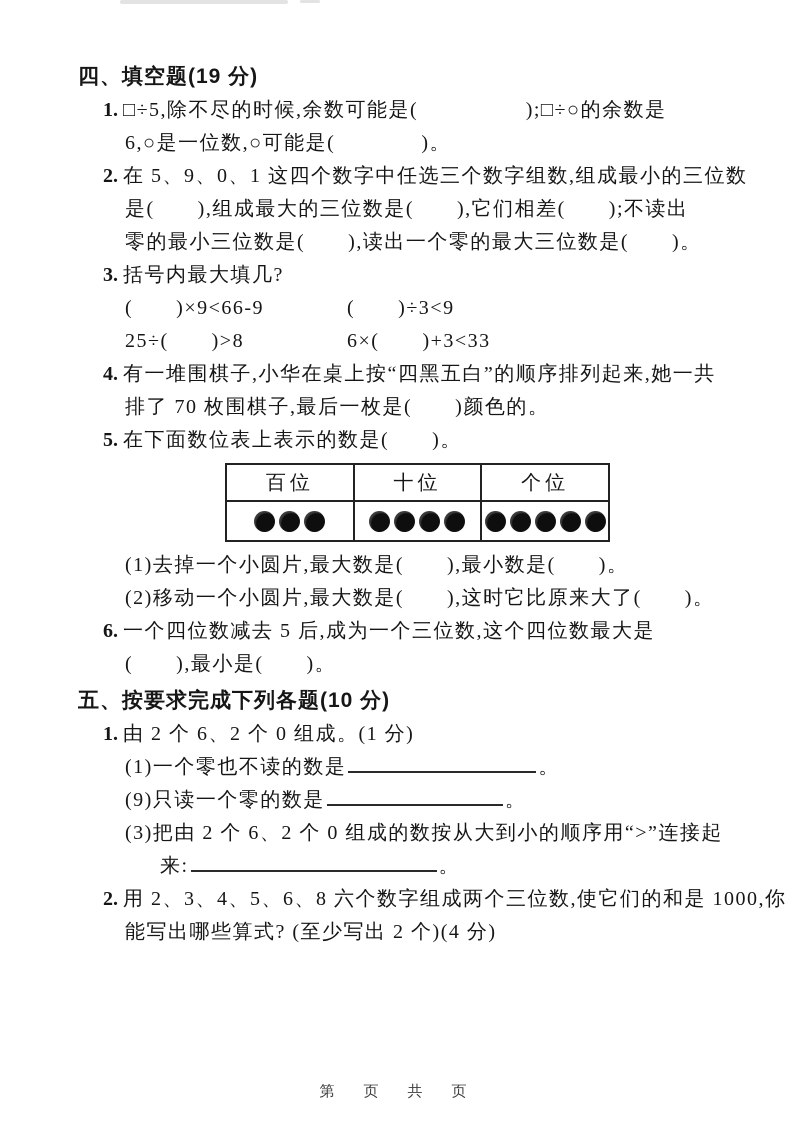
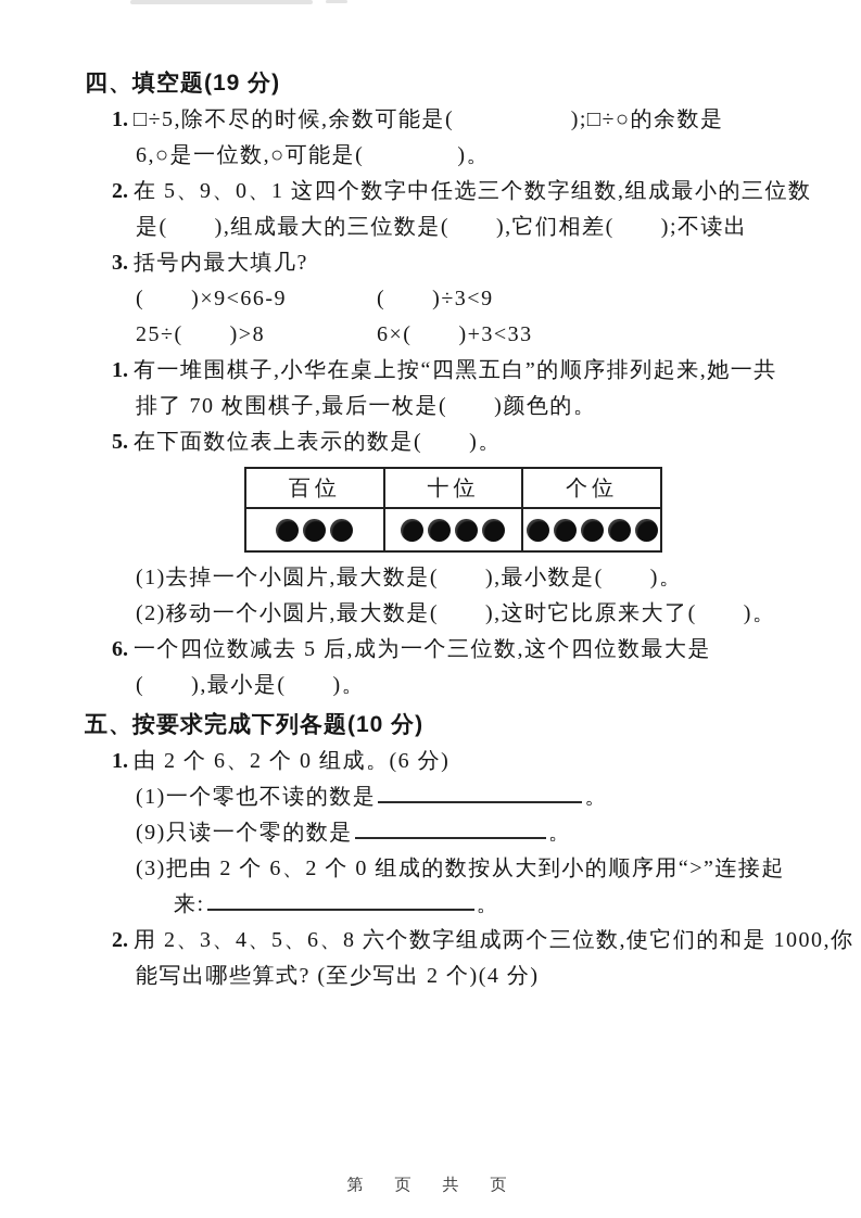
  四、填空题(19 分)
  1. □÷5,除不尽的时候,余数可能是( );□÷○的余数是
  6,○是一位数,○可能是( )。
  2. 在 5、9、0、1 这四个数字中任选三个数字组数,组成最小的三位数
  是( ),组成最大的三位数是( ),它们相差( );不读出
- 零的最小三位数是( ),读出一个零的最大三位数是( )。
  3. 括号内最大填几?
  ( )×9<66-9
  ( )÷3<9
  25÷( )>8
  6×( )+3<33
- 4. 有一堆围棋子,小华在桌上按“四黑五白”的顺序排列起来,她一共
+ 1. 有一堆围棋子,小华在桌上按“四黑五白”的顺序排列起来,她一共
  排了 70 枚围棋子,最后一枚是( )颜色的。
  5. 在下面数位表上表示的数是( )。
  百位	十位	个位
  (1)去掉一个小圆片,最大数是( ),最小数是( )。
  (2)移动一个小圆片,最大数是( ),这时它比原来大了( )。
  6. 一个四位数减去 5 后,成为一个三位数,这个四位数最大是
  ( ),最小是( )。
  五、按要求完成下列各题(10 分)
- 1. 由 2 个 6、2 个 0 组成。(1 分)
+ 1. 由 2 个 6、2 个 0 组成。(6 分)
  (1)一个零也不读的数是 。
  (9)只读一个零的数是 。
  (3)把由 2 个 6、2 个 0 组成的数按从大到小的顺序用“>”连接起
  来: 。
  2. 用 2、3、4、5、6、8 六个数字组成两个三位数,使它们的和是 1000,你
  能写出哪些算式? (至少写出 2 个)(4 分)
  第 页 共 页
